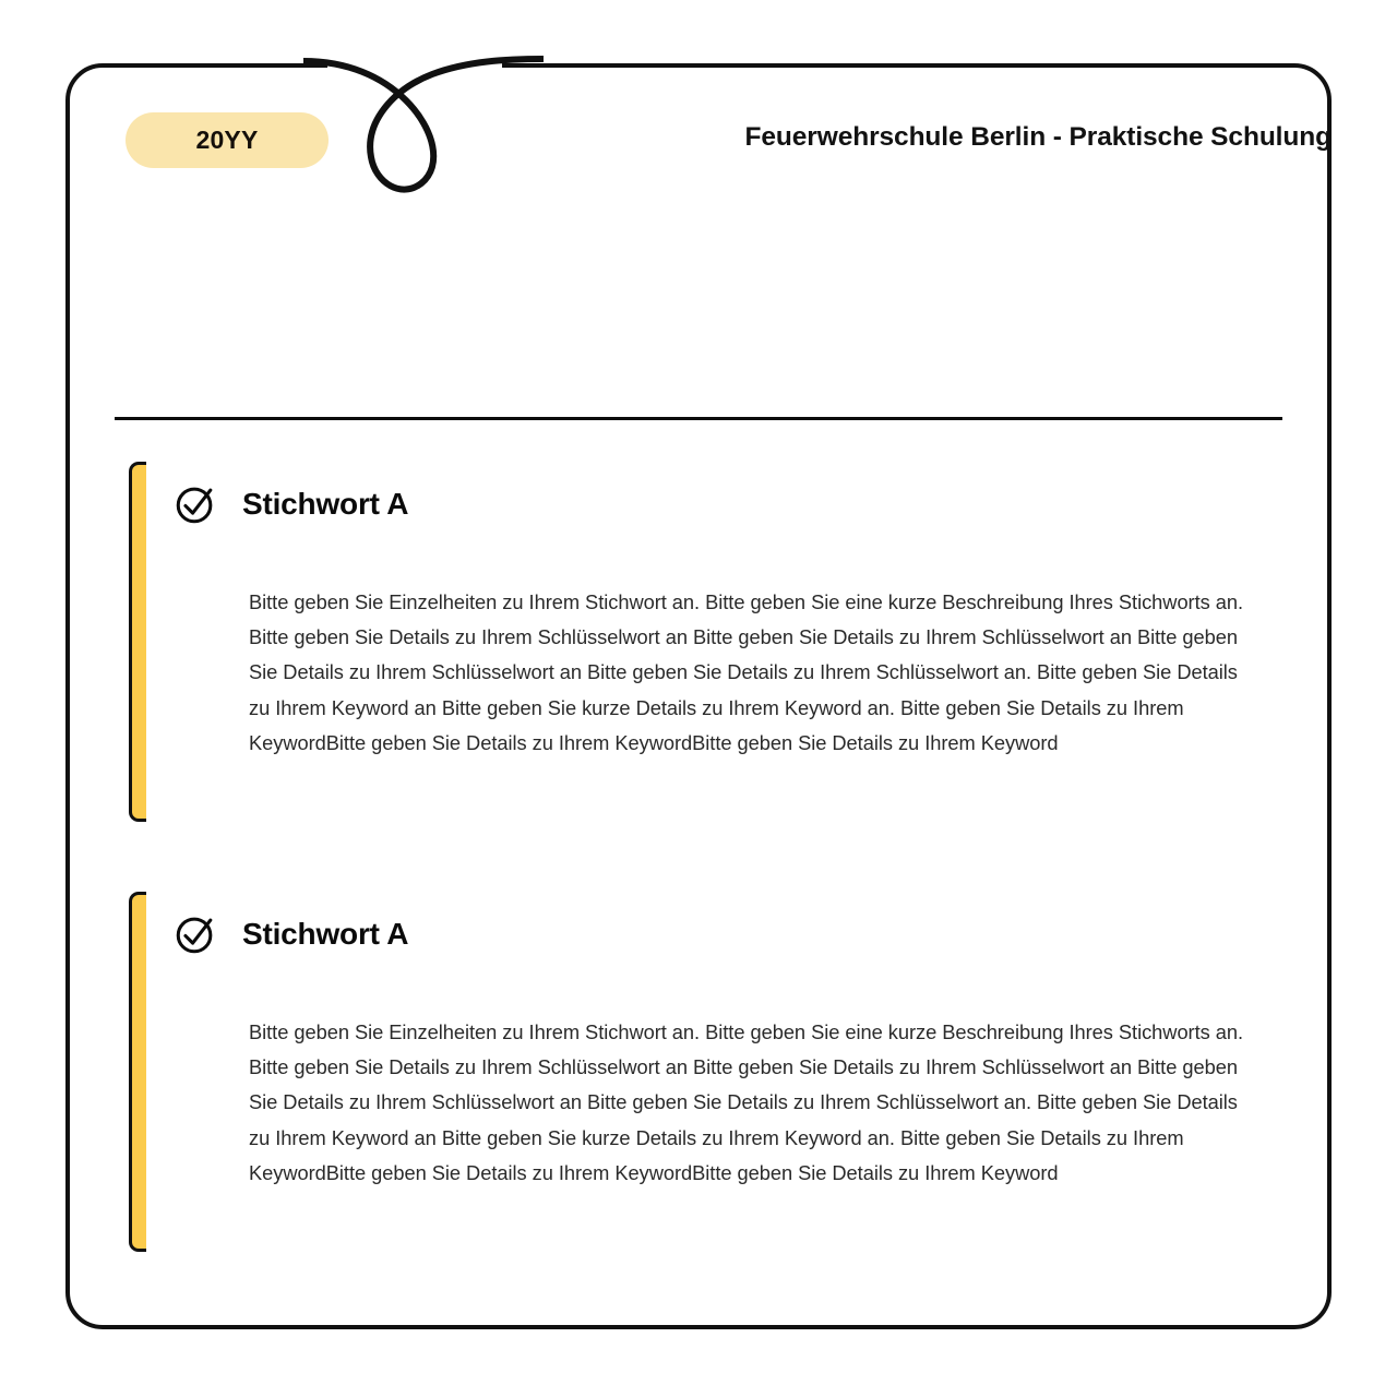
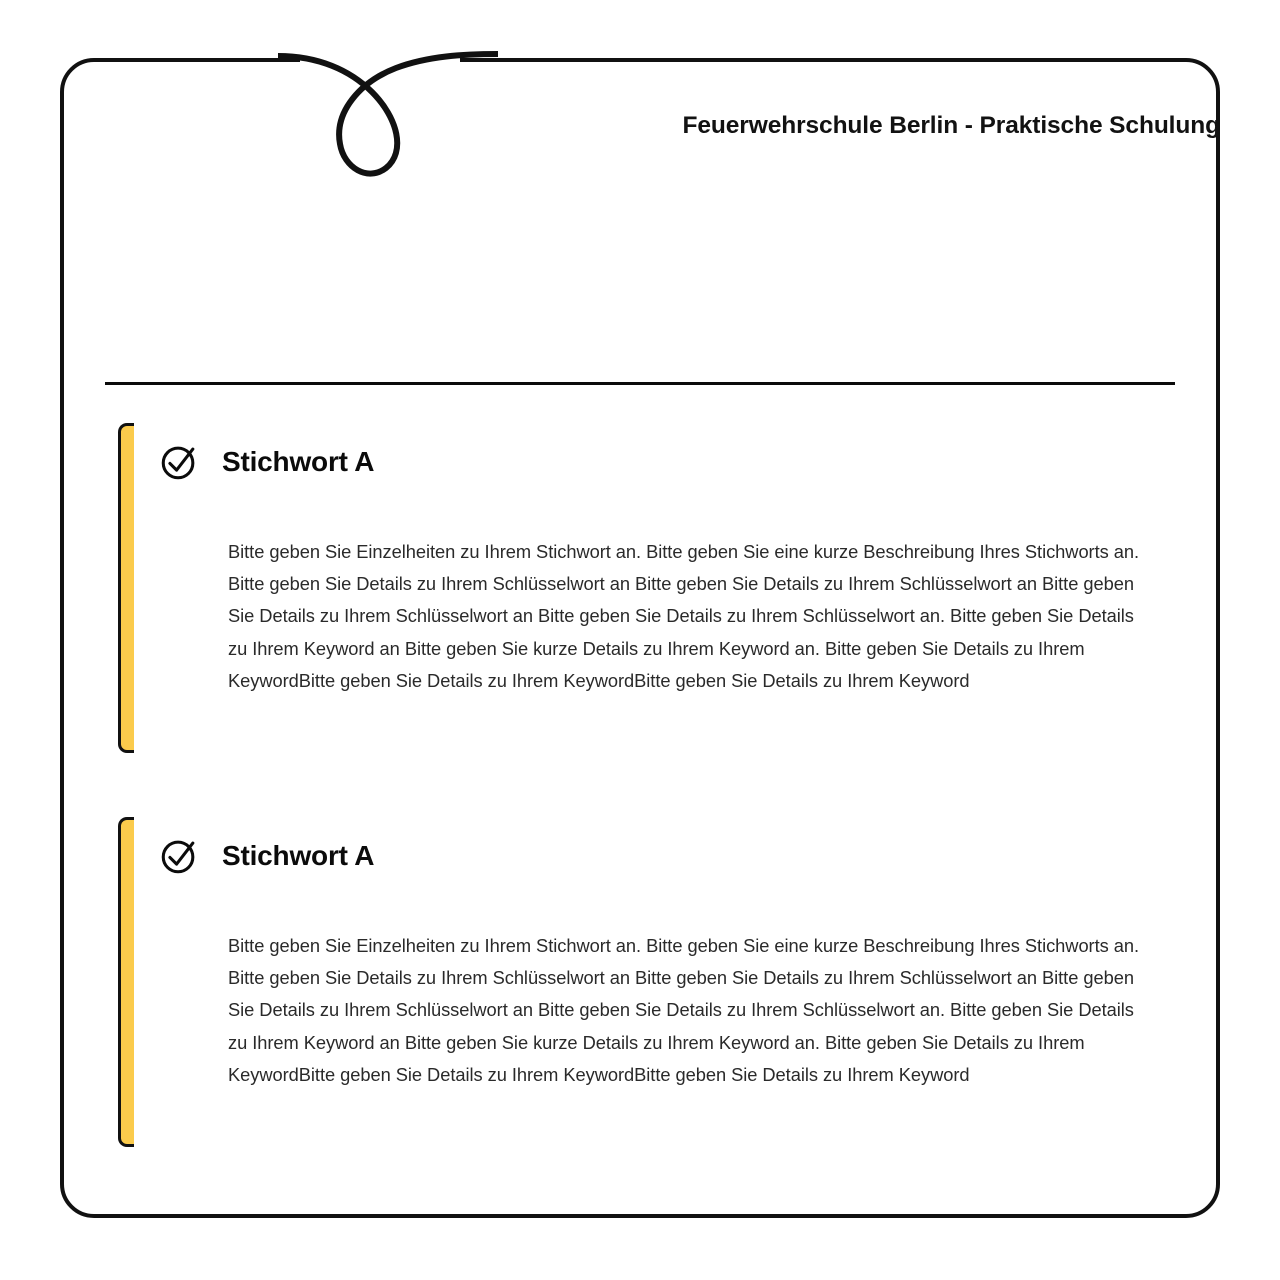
- 20YY
  Feuerwehrschule Berlin - Praktische Schulung
  Stichwort A
  Bitte geben Sie Einzelheiten zu Ihrem Stichwort an. Bitte geben Sie eine kurze Beschreibung Ihres Stichworts an. Bitte geben Sie Details zu Ihrem Schlüsselwort an Bitte geben Sie Details zu Ihrem Schlüsselwort an Bitte geben Sie Details zu Ihrem Schlüsselwort an Bitte geben Sie Details zu Ihrem Schlüsselwort an. Bitte geben Sie Details zu Ihrem Keyword an Bitte geben Sie kurze Details zu Ihrem Keyword an. Bitte geben Sie Details zu Ihrem KeywordBitte geben Sie Details zu Ihrem KeywordBitte geben Sie Details zu Ihrem Keyword
  Stichwort A
  Bitte geben Sie Einzelheiten zu Ihrem Stichwort an. Bitte geben Sie eine kurze Beschreibung Ihres Stichworts an. Bitte geben Sie Details zu Ihrem Schlüsselwort an Bitte geben Sie Details zu Ihrem Schlüsselwort an Bitte geben Sie Details zu Ihrem Schlüsselwort an Bitte geben Sie Details zu Ihrem Schlüsselwort an. Bitte geben Sie Details zu Ihrem Keyword an Bitte geben Sie kurze Details zu Ihrem Keyword an. Bitte geben Sie Details zu Ihrem KeywordBitte geben Sie Details zu Ihrem KeywordBitte geben Sie Details zu Ihrem Keyword
